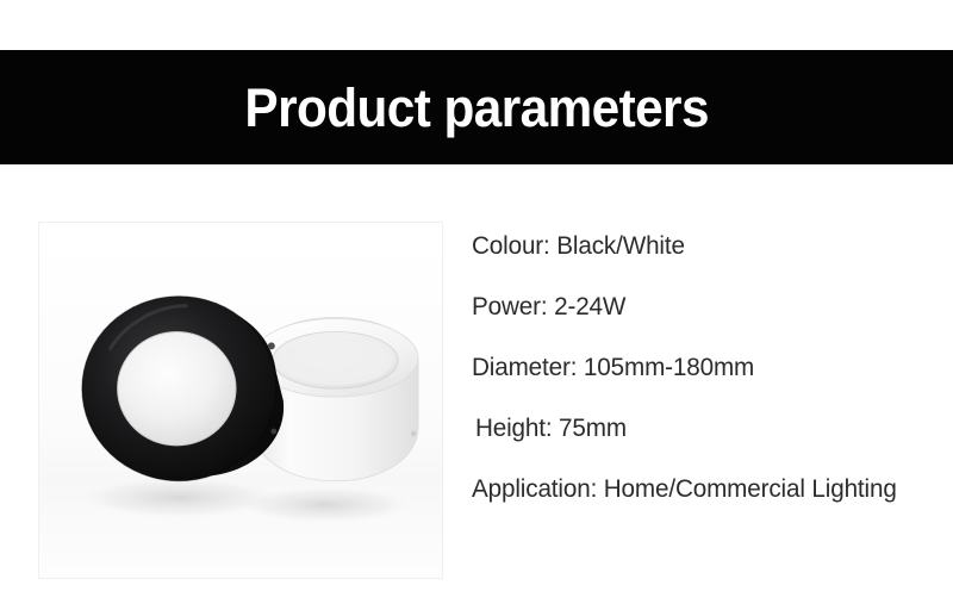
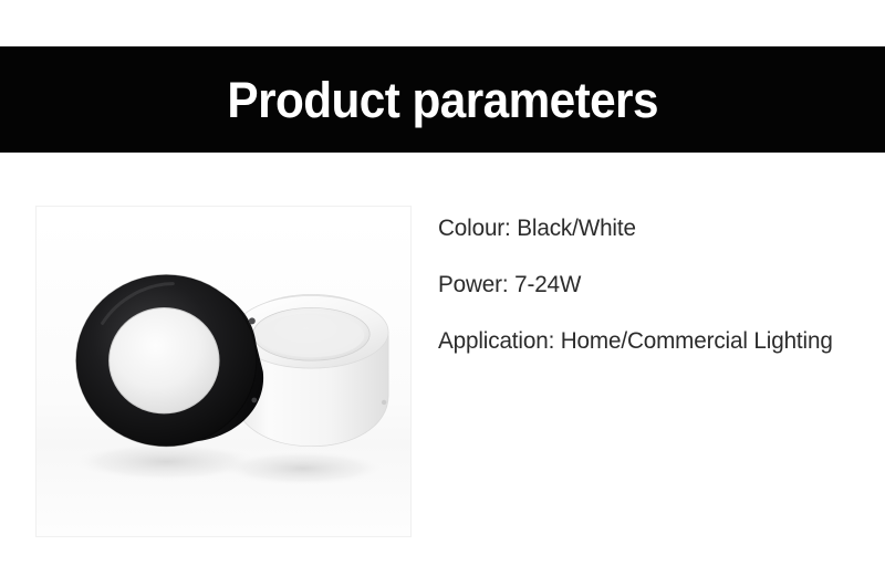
  Product parameters
  Colour: Black/White
- Power: 2-24W
+ Power: 7-24W
- Diameter: 105mm-180mm
- Height: 75mm
  Application: Home/Commercial Lighting
